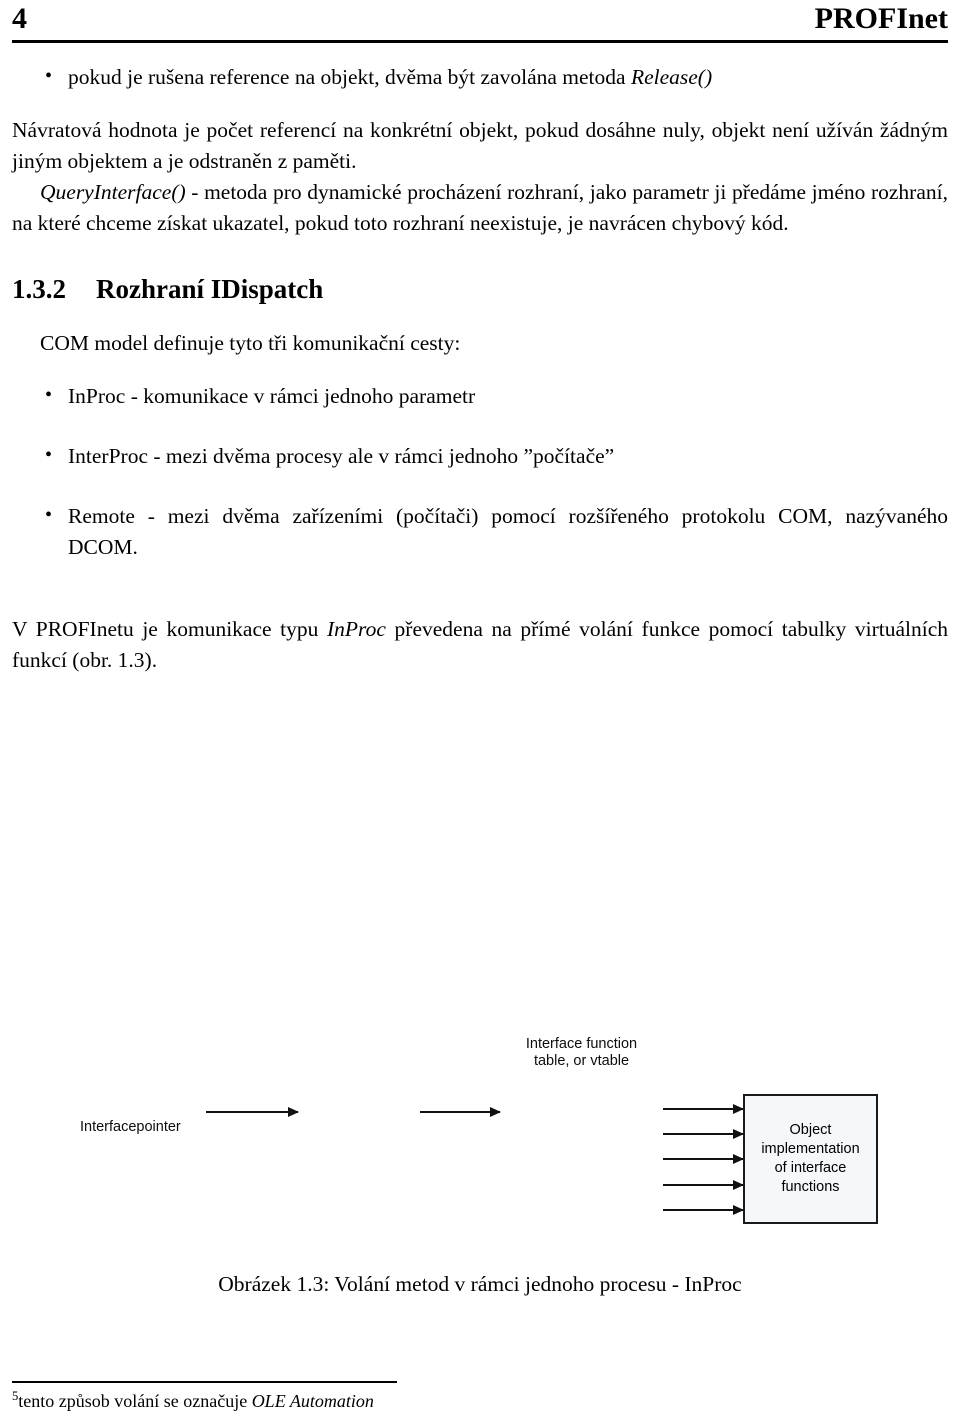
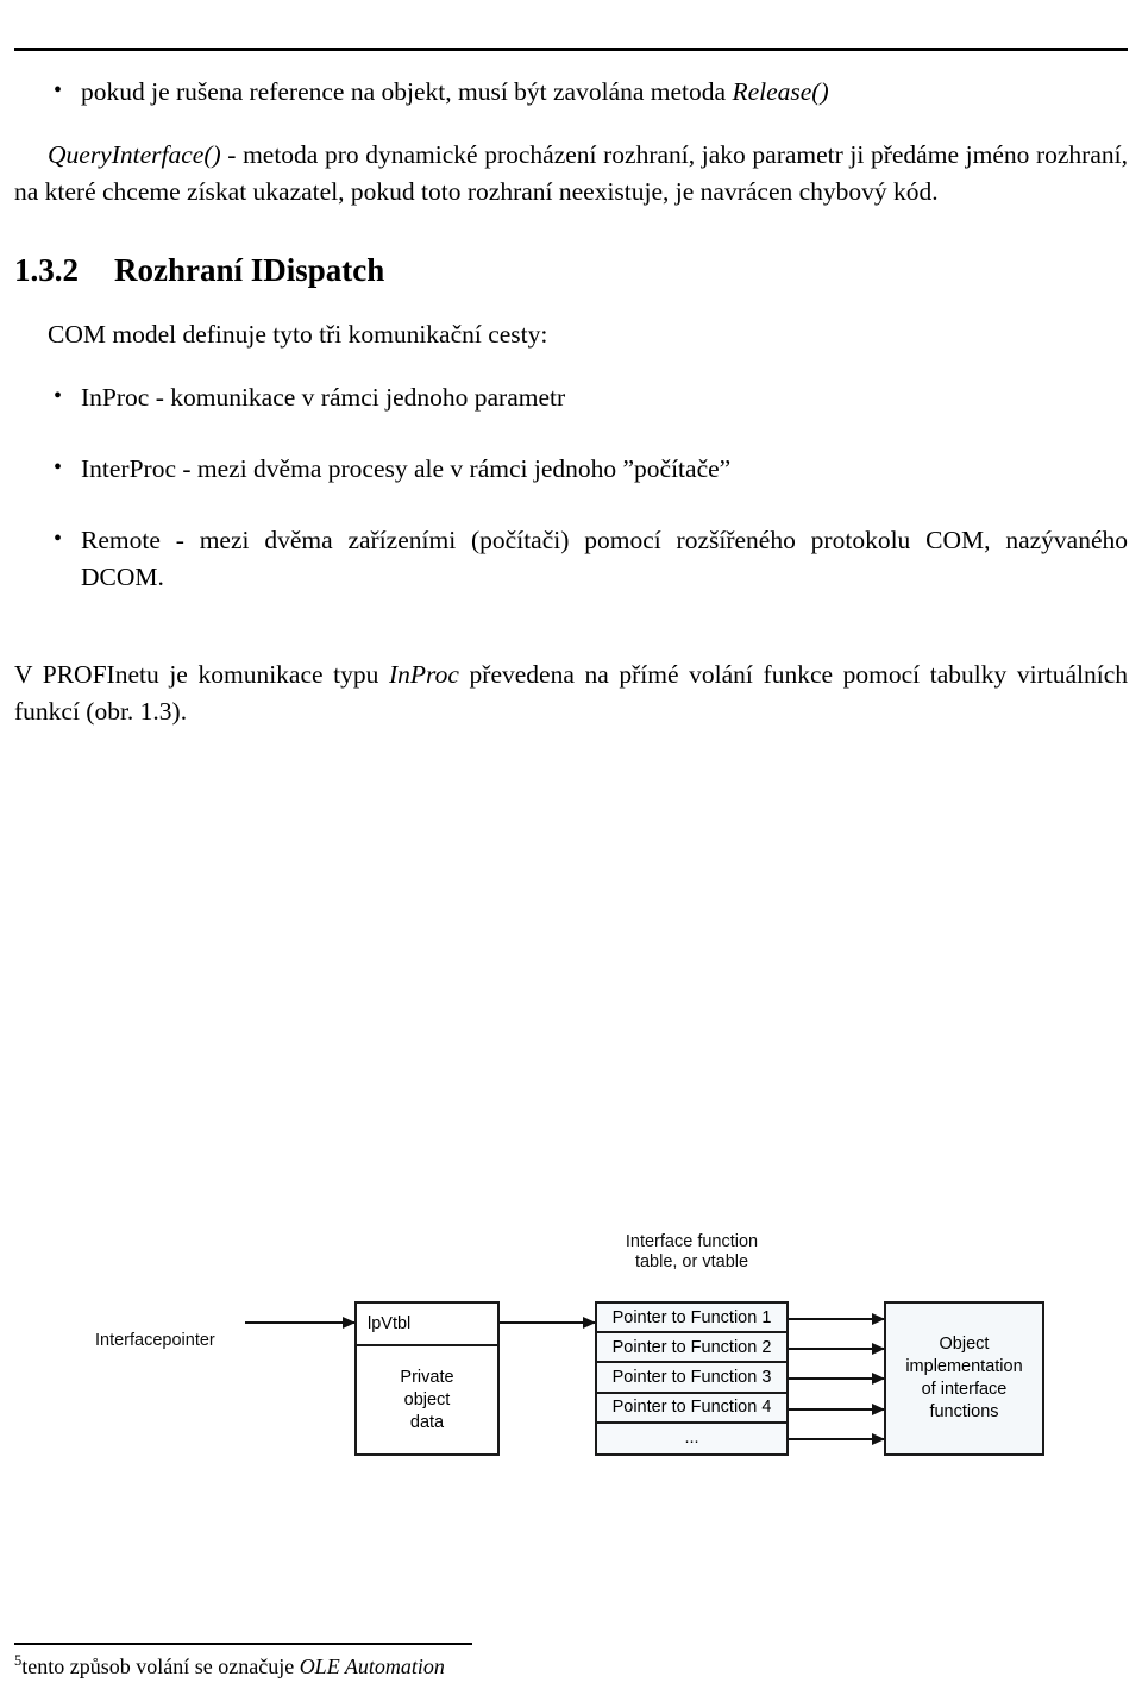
- 4
- PROFInet
  •
- pokud je rušena reference na objekt, dvěma být zavolána metoda Release()
+ pokud je rušena reference na objekt, musí být zavolána metoda Release()
- Návratová hodnota je počet referencí na konkrétní objekt, pokud dosáhne nuly, objekt není užíván žádným jiným objektem a je odstraněn z paměti.
  QueryInterface() - metoda pro dynamické procházení rozhraní, jako parametr ji předáme jméno rozhraní, na které chceme získat ukazatel, pokud toto rozhraní neexistuje, je navrácen chybový kód.
  1.3.2
  Rozhraní IDispatch
  COM model definuje tyto tři komunikační cesty:
  •
  InProc - komunikace v rámci jednoho parametr
  •
  InterProc - mezi dvěma procesy ale v rámci jednoho ”počítače”
  •
  Remote - mezi dvěma zařízeními (počítači) pomocí rozšířeného protokolu COM, nazývaného DCOM.
  V PROFInetu je komunikace typu InProc převedena na přímé volání funkce pomocí tabulky virtuálních funkcí (obr. 1.3).
  Interface function
  table, or vtable
  Interfacepointer
+ lpVtbl
+ Private
+ object
+ data
+ Pointer to Function 1
+ Pointer to Function 2
+ Pointer to Function 3
+ Pointer to Function 4
+ ...
  Object
  implementation
  of interface
  functions
- Obrázek 1.3: Volání metod v rámci jednoho procesu - InProc
  5tento způsob volání se označuje OLE Automation
